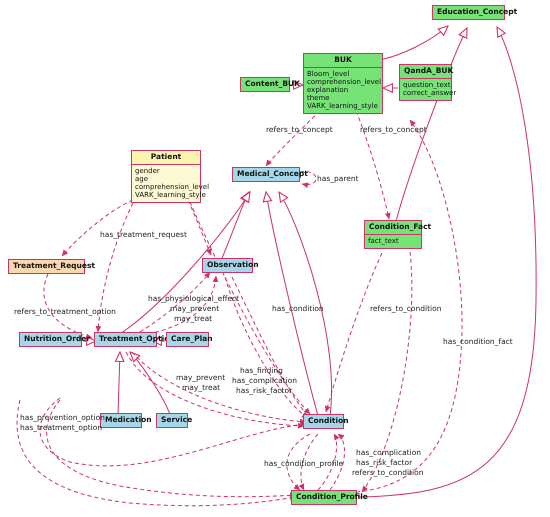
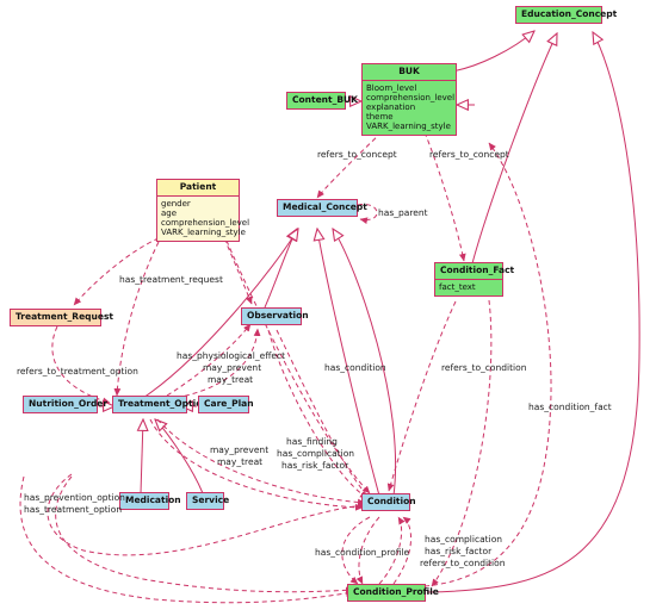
  Education_Concept
  BUK
  Bloom_level
  comprehension_level
  explanation
  theme
  VARK_learning_style
  Content_BUK
- QandA_BUK
- question_text
- correct_answer
  Patient
  gender
  age
  comprehension_level
  VARK_learning_style
  Medical_Concept
  Condition_Fact
  fact_text
  Treatment_Request
  Observation
  Nutrition_Order
  Treatment_Opti
  Care_Plan
  Medication
  Service
  Condition
  Condition_Profile
  refers_to_concept
  refers_to_concept
  has_parent
  has_treatment_request
  refers_to_treatment_option
  has_physiological_effect
  may_prevent
  may_treat
  has_condition
  refers_to_condition
  has_condition_fact
  may_prevent
  may_treat
  has_finding
  has_complication
  has_risk_factor
  has_prevention_option
  has_treatment_option
  has_condition_profile
  has_complication
  has_risk_factor
  refers_to_condition
